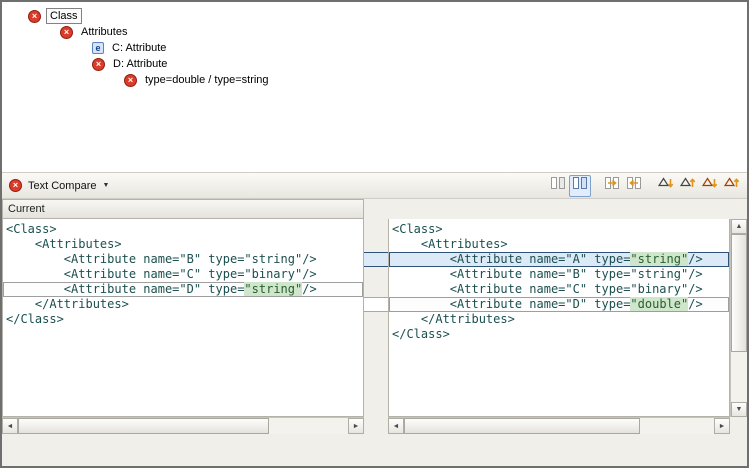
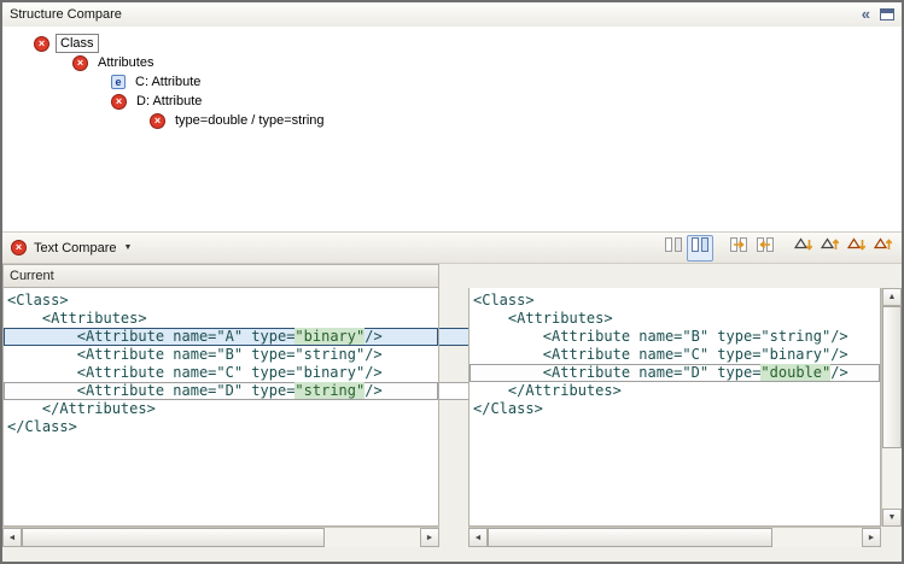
+ Structure Compare
+ «
  ×
  Class
  ×
  Attributes
  e
  C: Attribute
  ×
  D: Attribute
  ×
  type=double / type=string
  ×
  Text Compare
  Current
  <Class>
  <Attributes>
+ <Attribute name="A" type="binary"/>
  <Attribute name="B" type="string"/>
  <Attribute name="C" type="binary"/>
  <Attribute name="D" type="string"/>
  </Attributes>
  </Class>
  <Class>
  <Attributes>
- <Attribute name="A" type="string"/>
  <Attribute name="B" type="string"/>
  <Attribute name="C" type="binary"/>
  <Attribute name="D" type="double"/>
  </Attributes>
  </Class>
